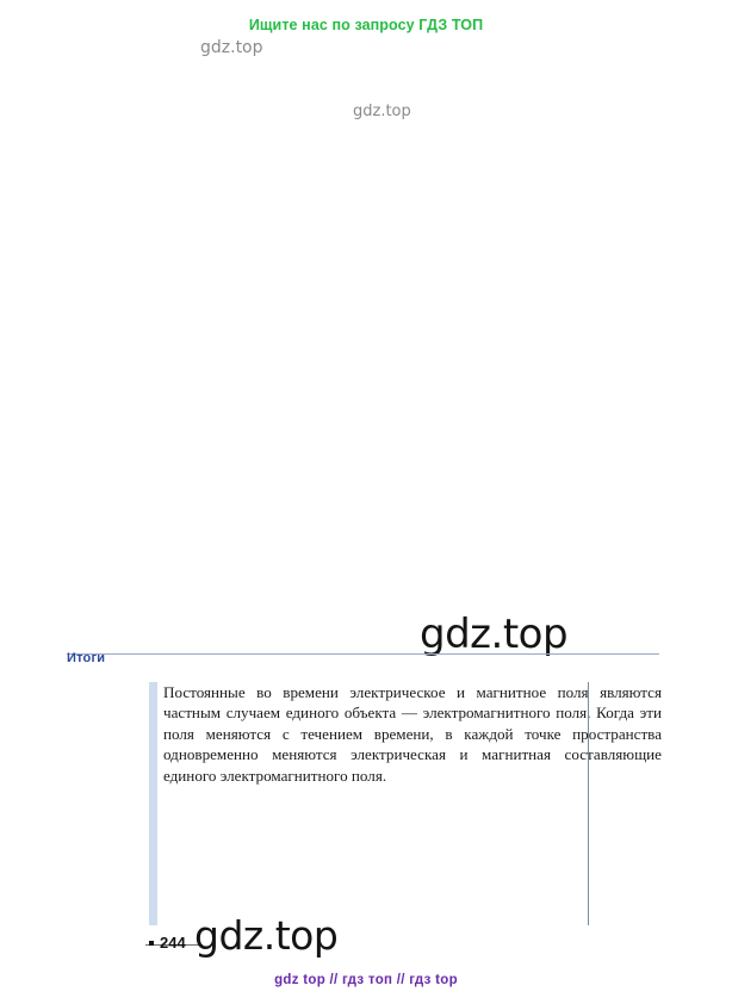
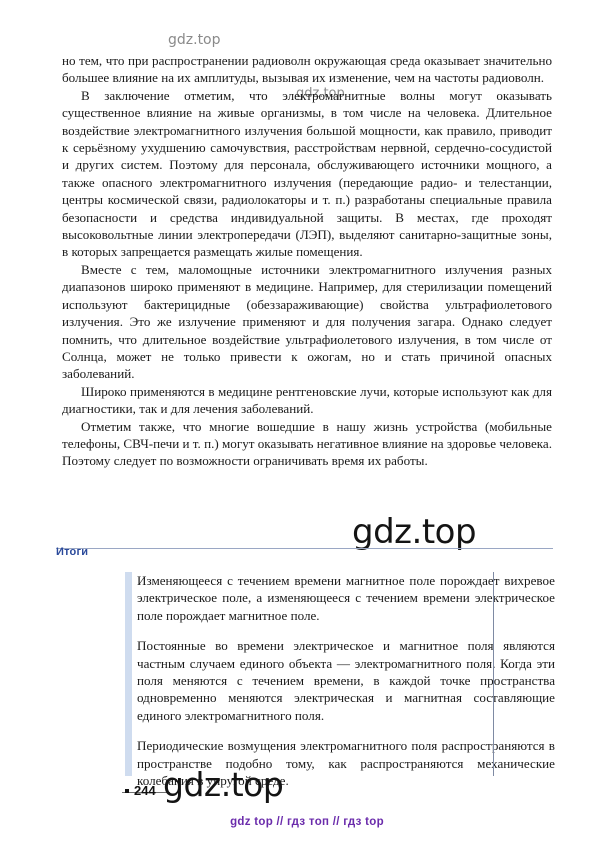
- Ищите нас по запросу ГДЗ ТОП
  gdz.top
  gdz.top
+ но тем, что при распространении радиоволн окружающая среда оказывает значительно большее влияние на их амплитуды, вызывая их изменение, чем на частоты радиоволн.
+ В заключение отметим, что электромагнитные волны могут оказывать существенное влияние на живые организмы, в том числе на человека. Длительное воздействие электромагнитного излучения большой мощности, как правило, приводит к серьёзному ухудшению самочувствия, расстройствам нервной, сердечно-сосудистой и других систем. Поэтому для персонала, обслуживающего источники мощного, а также опасного электромагнитного излучения (передающие радио- и телестанции, центры космической связи, радиолокаторы и т. п.) разработаны специальные правила безопасности и средства индивидуальной защиты. В местах, где проходят высоковольтные линии электропередачи (ЛЭП), выделяют санитарно-защитные зоны, в которых запрещается размещать жилые помещения.
+ Вместе с тем, маломощные источники электромагнитного излучения разных диапазонов широко применяют в медицине. Например, для стерилизации помещений используют бактерицидные (обеззараживающие) свойства ультрафиолетового излучения. Это же излучение применяют и для получения загара. Однако следует помнить, что длительное воздействие ультрафиолетового излучения, в том числе от Солнца, может не только привести к ожогам, но и стать причиной опасных заболеваний.
+ Широко применяются в медицине рентгеновские лучи, которые используют как для диагностики, так и для лечения заболеваний.
+ Отметим также, что многие вошедшие в нашу жизнь устройства (мобильные телефоны, СВЧ-печи и т. п.) могут оказывать негативное влияние на здоровье человека. Поэтому следует по возможности ограничивать время их работы.
  gdz.top
  Итоги
+ Изменяющееся с течением времени магнитное поле порождает вихревое электрическое поле, а изменяющееся с течением времени электрическое поле порождает магнитное поле.
  Постоянные во времени электрическое и магнитное поля являются частным случаем единого объекта — электромагнитного поля Когда эти поля меняются с течением времени, в каждой точке пространства одновременно меняются электрическая и магнитная составляющие единого электромагнитного поля.
+ Периодические возмущения электромагнитного поля распространяются в пространстве подобно тому, как распространяются механические колебания в упругой среде.
  244
  gdz.top
  gdz top // гдз топ // гдз top
